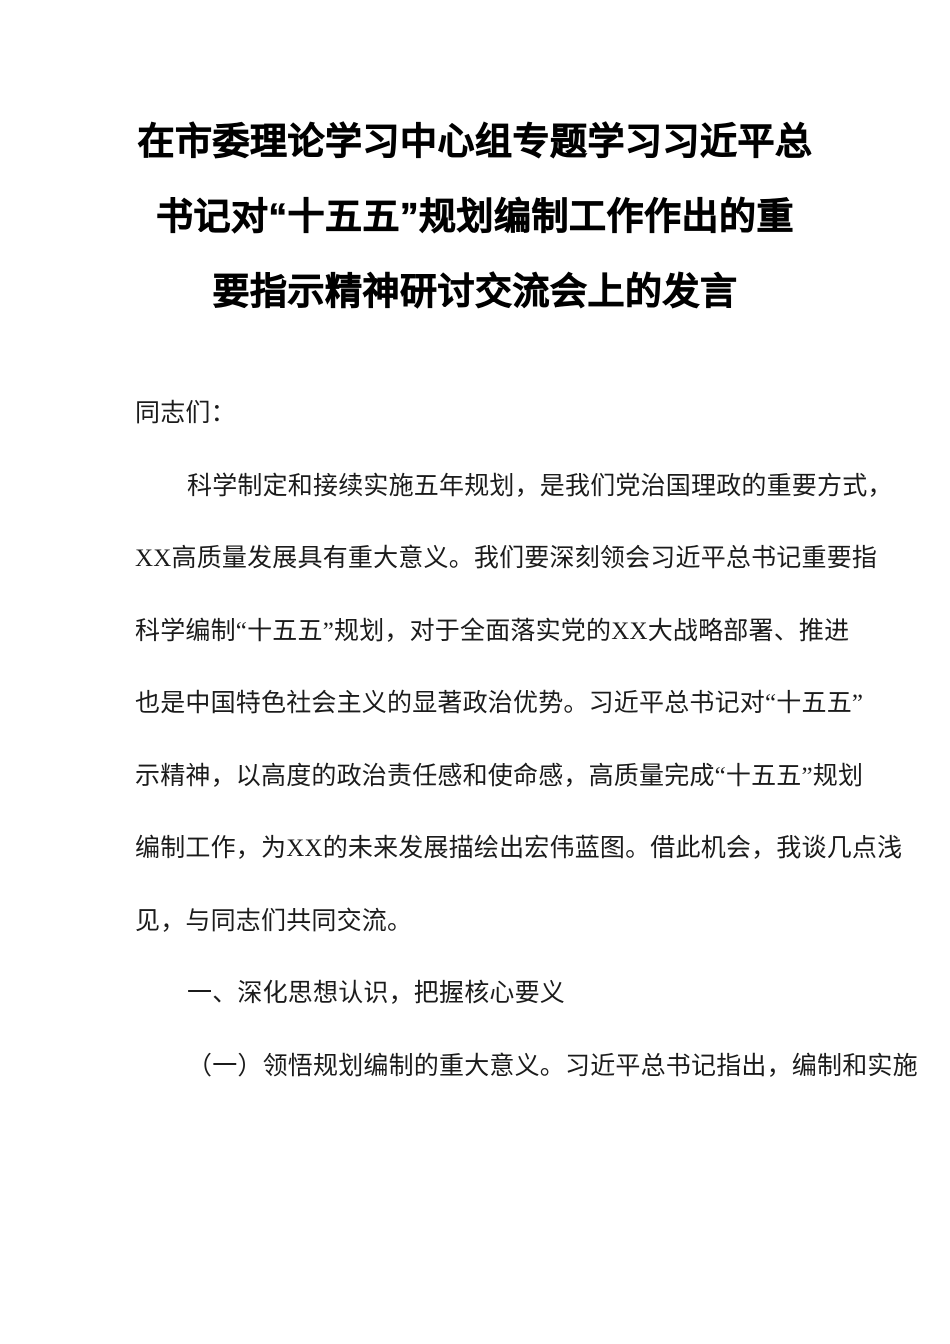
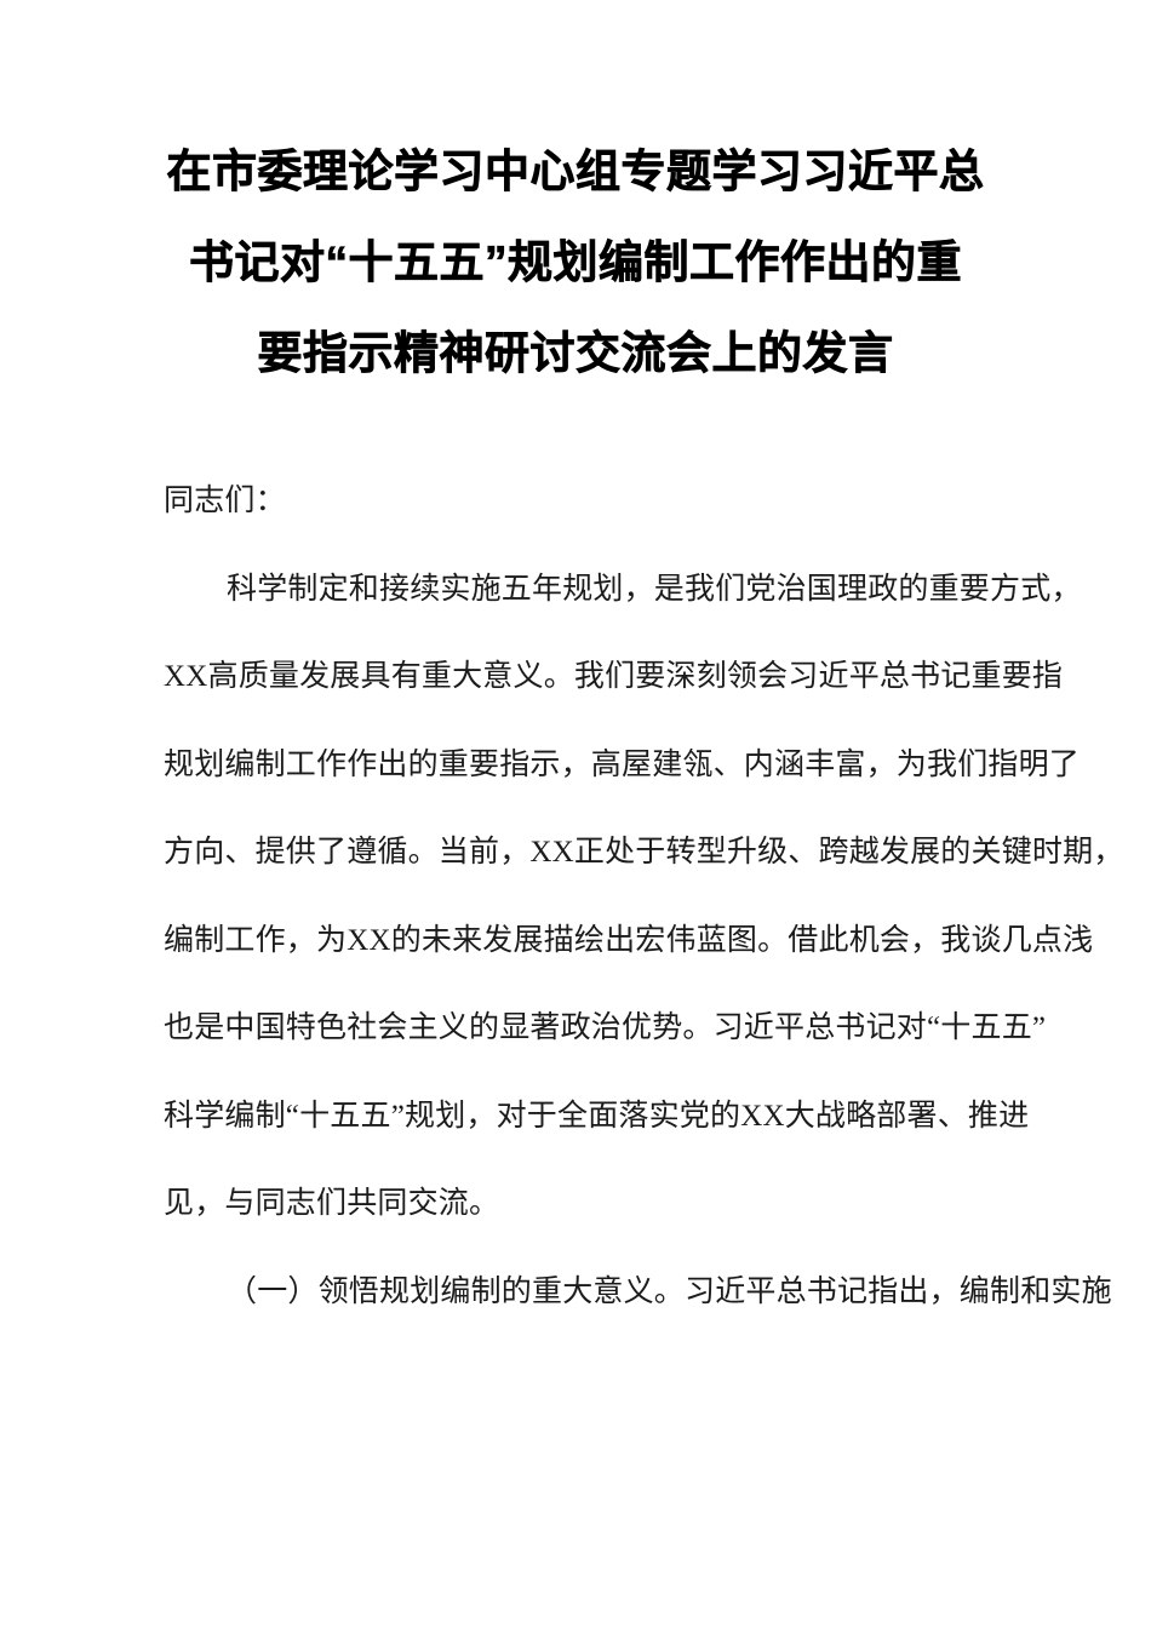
  在市委理论学习中心组专题学习习近平总
  书记对“十五五”规划编制工作作出的重
  要指示精神研讨交流会上的发言
  同志们：
  科学制定和接续实施五年规划，是我们党治国理政的重要方式，
  XX高质量发展具有重大意义。我们要深刻领会习近平总书记重要指
+ 规划编制工作作出的重要指示，高屋建瓴、内涵丰富，为我们指明了
+ 方向、提供了遵循。当前，XX正处于转型升级、跨越发展的关键时期，
- 科学编制“十五五”规划，对于全面落实党的XX大战略部署、推进
+ 编制工作，为XX的未来发展描绘出宏伟蓝图。借此机会，我谈几点浅
  也是中国特色社会主义的显著政治优势。习近平总书记对“十五五”
- 示精神，以高度的政治责任感和使命感，高质量完成“十五五”规划
- 编制工作，为XX的未来发展描绘出宏伟蓝图。借此机会，我谈几点浅
+ 科学编制“十五五”规划，对于全面落实党的XX大战略部署、推进
  见，与同志们共同交流。
- 一、深化思想认识，把握核心要义
  （一）领悟规划编制的重大意义。习近平总书记指出，编制和实施
